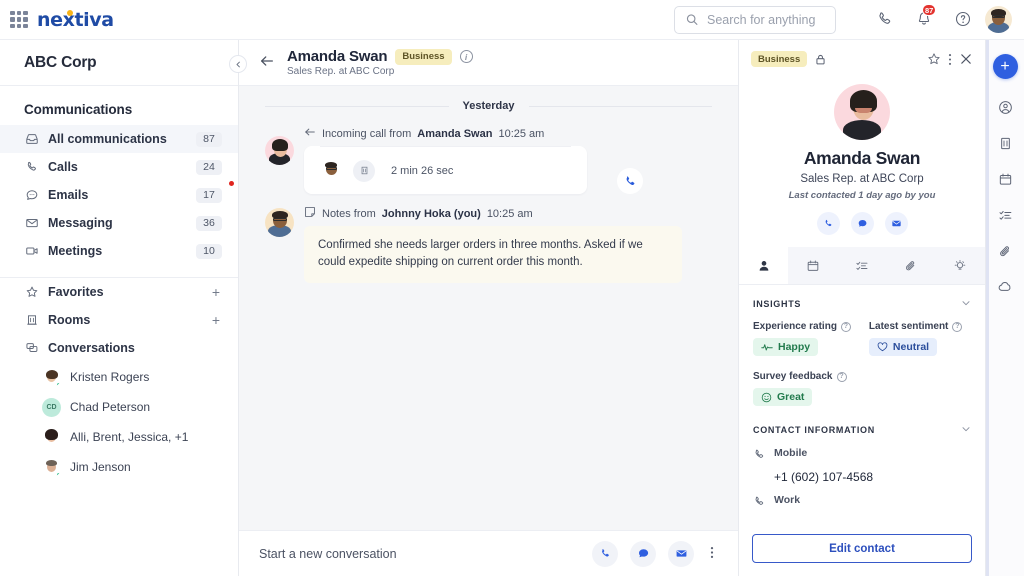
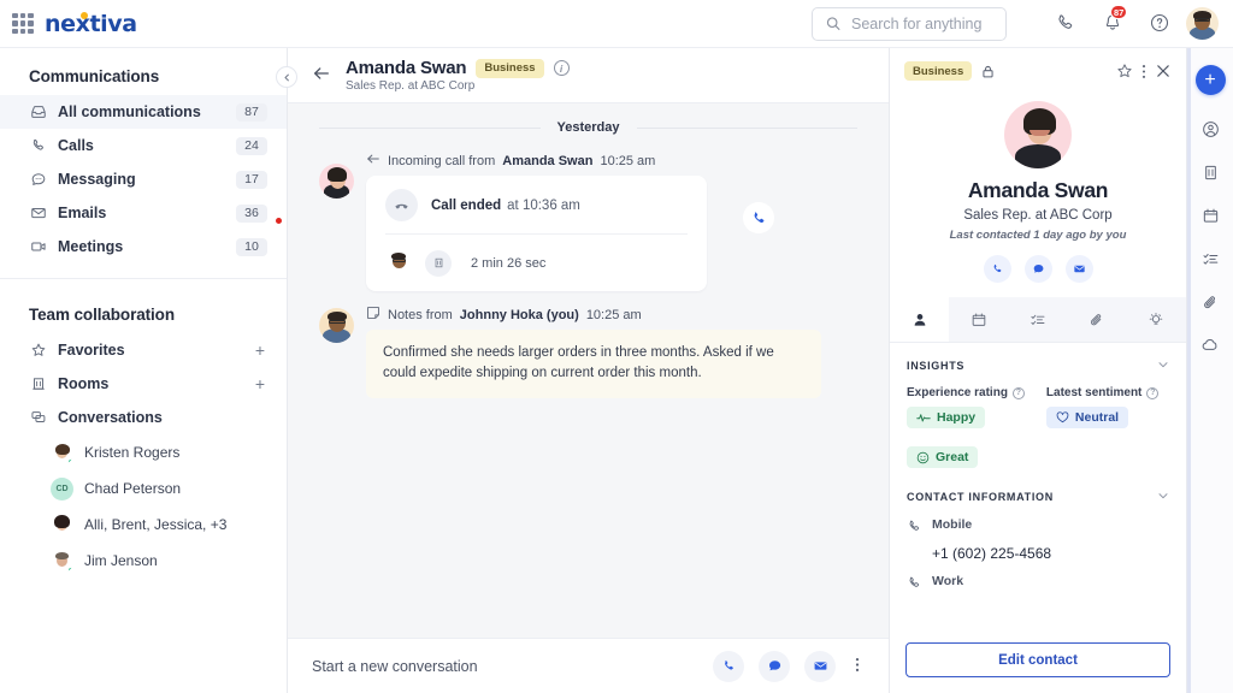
  nextiva
  Search for anything
  87
- ABC Corp
  Communications
  All communications
  87
  Calls
  24
- Emails
+ Messaging
  17
- Messaging
+ Emails
  36
  Meetings
  10
+ Team collaboration
  Favorites
  +
  Rooms
  +
  Conversations
  Kristen Rogers
  Chad Peterson
- Alli, Brent, Jessica, +1
+ Alli, Brent, Jessica, +3
  Jim Jenson
  Amanda Swan
  Business
  i
  Sales Rep. at ABC Corp
  Yesterday
  Incoming call from
  Amanda Swan
  10:25 am
+ Call ended at 10:36 am
  2 min 26 sec
  Notes from
  Johnny Hoka (you)
  10:25 am
  Confirmed she needs larger orders in three months. Asked if we could expedite shipping on current order this month.
  Start a new conversation
  Business
  Amanda Swan
  Sales Rep. at ABC Corp
  Last contacted 1 day ago by you
  INSIGHTS
  Experience rating
  Happy
  Latest sentiment
  Neutral
- Survey feedback
  Great
  CONTACT INFORMATION
  Mobile
- +1 (602) 107-4568
+ +1 (602) 225-4568
  Work
  Edit contact
  +
